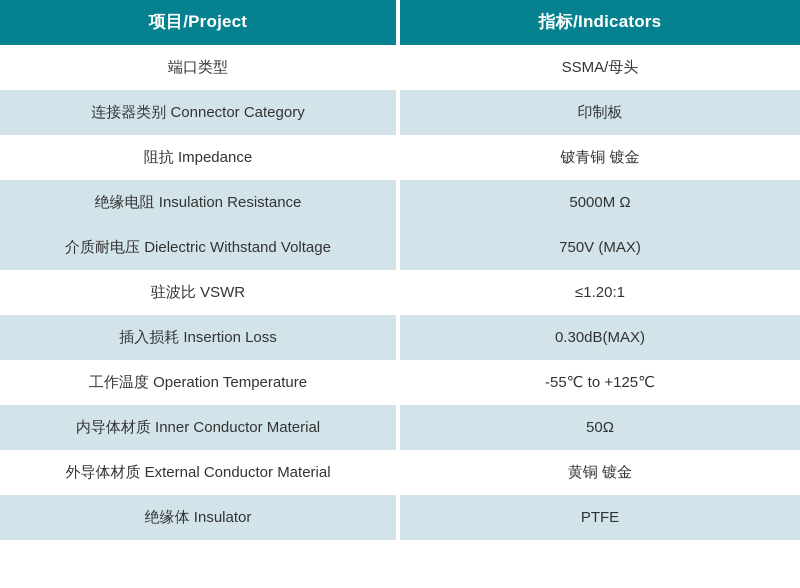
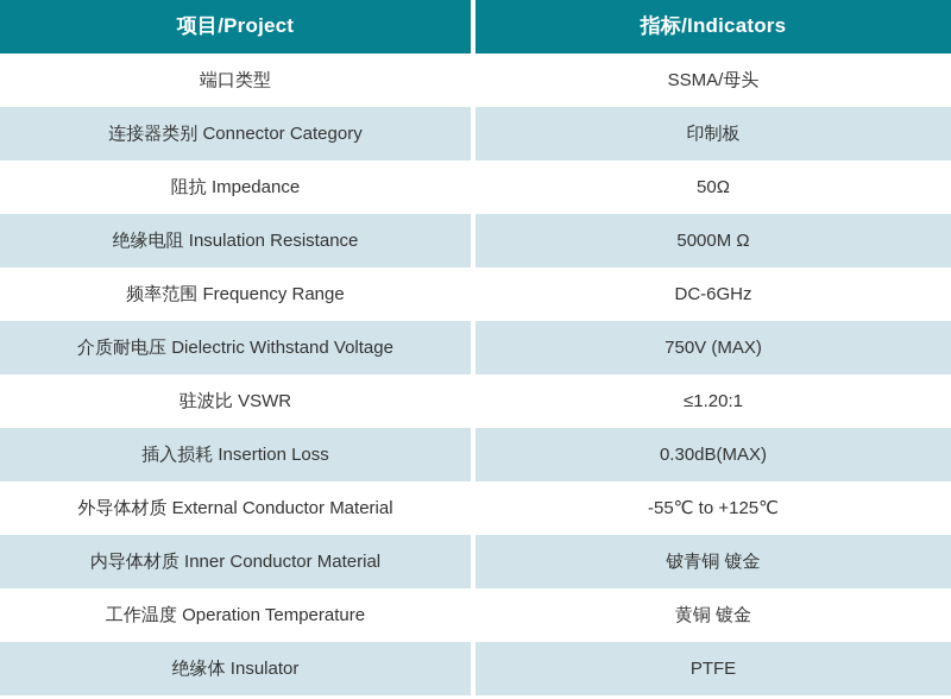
  项目/Project	指标/Indicators
  端口类型	SSMA/母头
  连接器类别 Connector Category	印制板
- 阻抗 Impedance	铍青铜 镀金
+ 阻抗 Impedance	50Ω
  绝缘电阻 Insulation Resistance	5000M Ω
+ 频率范围 Frequency Range	DC-6GHz
  介质耐电压 Dielectric Withstand Voltage	750V (MAX)
  驻波比 VSWR	≤1.20:1
  插入损耗 Insertion Loss	0.30dB(MAX)
- 工作温度 Operation Temperature	-55℃ to +125℃
+ 外导体材质 External Conductor Material	-55℃ to +125℃
- 内导体材质 Inner Conductor Material	50Ω
+ 内导体材质 Inner Conductor Material	铍青铜 镀金
- 外导体材质 External Conductor Material	黄铜 镀金
+ 工作温度 Operation Temperature	黄铜 镀金
  绝缘体 Insulator	PTFE
